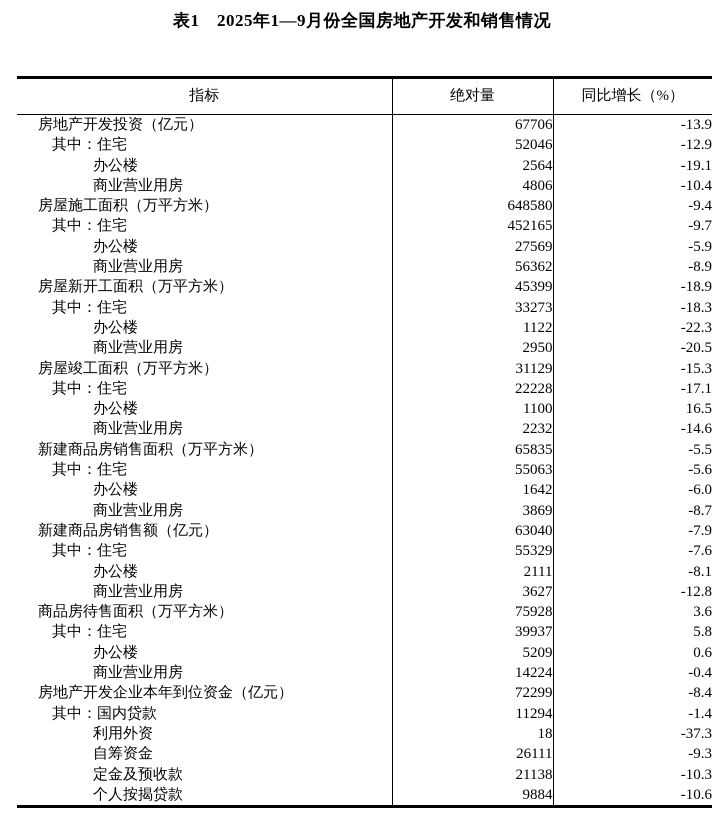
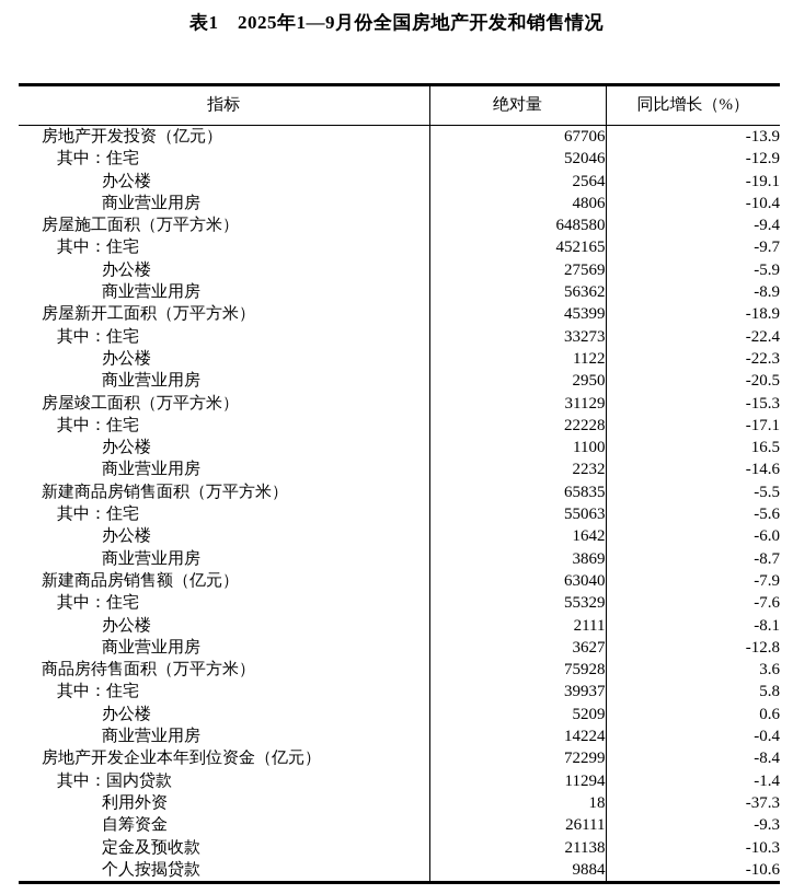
  表1 2025年1—9月份全国房地产开发和销售情况
  指标	绝对量	同比增长（%）
  房地产开发投资（亿元）	67706	-13.9
  其中：住宅	52046	-12.9
  办公楼	2564	-19.1
  商业营业用房	4806	-10.4
  房屋施工面积（万平方米）	648580	-9.4
  其中：住宅	452165	-9.7
  办公楼	27569	-5.9
  商业营业用房	56362	-8.9
  房屋新开工面积（万平方米）	45399	-18.9
- 其中：住宅	33273	-18.3
+ 其中：住宅	33273	-22.4
  办公楼	1122	-22.3
  商业营业用房	2950	-20.5
  房屋竣工面积（万平方米）	31129	-15.3
  其中：住宅	22228	-17.1
  办公楼	1100	16.5
  商业营业用房	2232	-14.6
  新建商品房销售面积（万平方米）	65835	-5.5
  其中：住宅	55063	-5.6
  办公楼	1642	-6.0
  商业营业用房	3869	-8.7
  新建商品房销售额（亿元）	63040	-7.9
  其中：住宅	55329	-7.6
  办公楼	2111	-8.1
  商业营业用房	3627	-12.8
  商品房待售面积（万平方米）	75928	3.6
  其中：住宅	39937	5.8
  办公楼	5209	0.6
  商业营业用房	14224	-0.4
  房地产开发企业本年到位资金（亿元）	72299	-8.4
  其中：国内贷款	11294	-1.4
  利用外资	18	-37.3
  自筹资金	26111	-9.3
  定金及预收款	21138	-10.3
  个人按揭贷款	9884	-10.6
